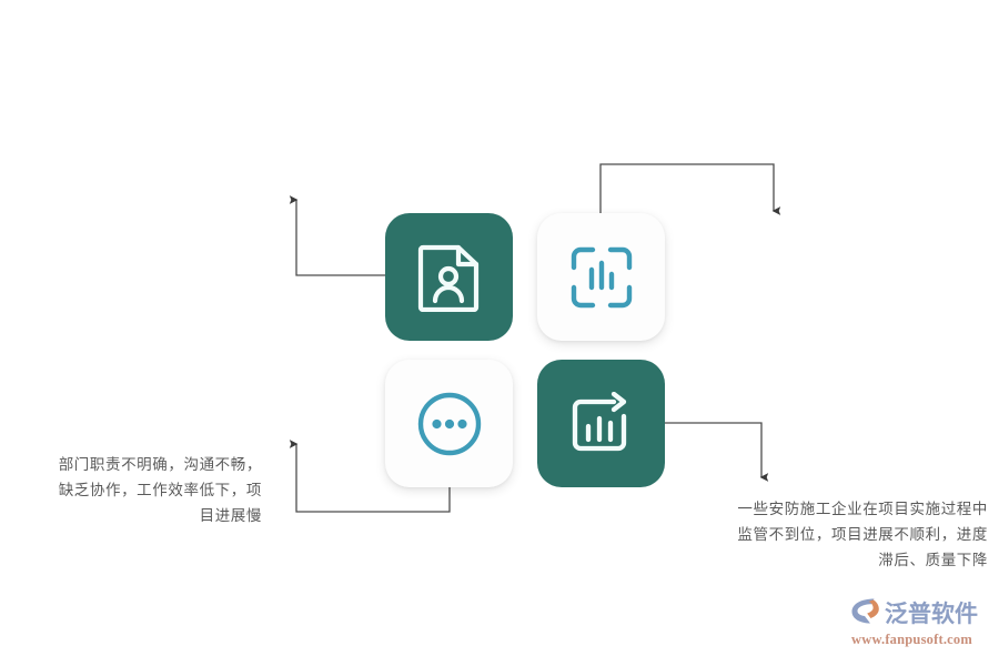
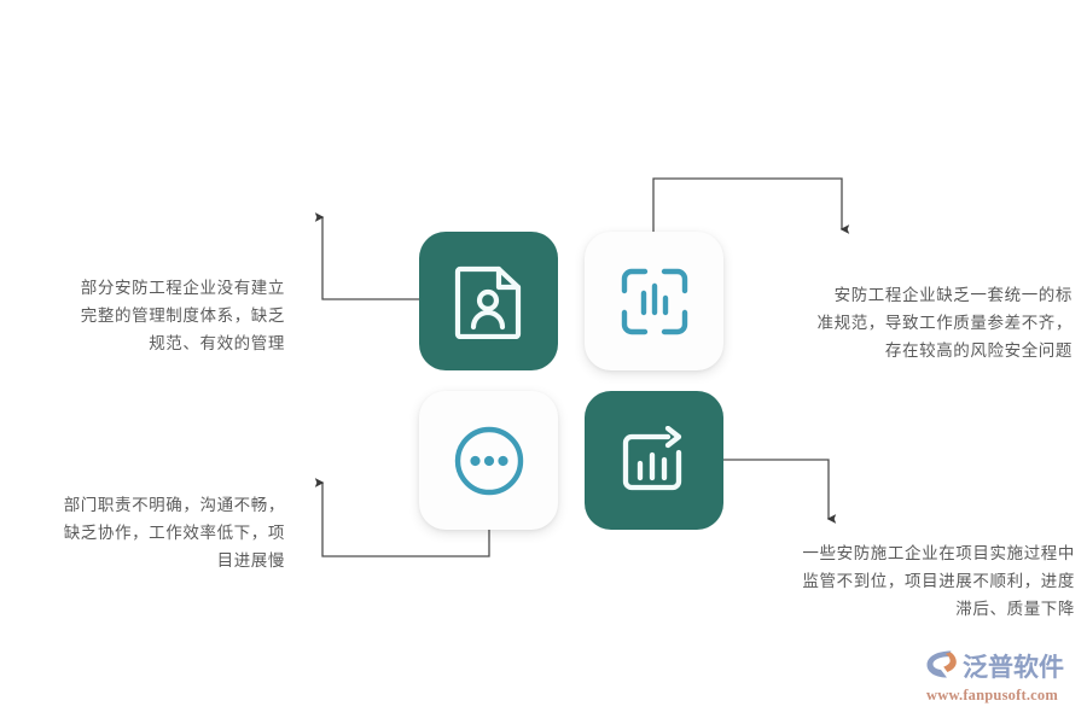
+ 部分安防工程企业没有建立
+ 完整的管理制度体系，缺乏
+ 规范、有效的管理
+ 安防工程企业缺乏一套统一的标
+ 准规范，导致工作质量参差不齐，
+ 存在较高的风险安全问题
  部门职责不明确，沟通不畅，
  缺乏协作，工作效率低下，项
  目进展慢
  一些安防施工企业在项目实施过程中
  监管不到位，项目进展不顺利，进度
  滞后、质量下降
  泛普软件
  www.fanpusoft.com
